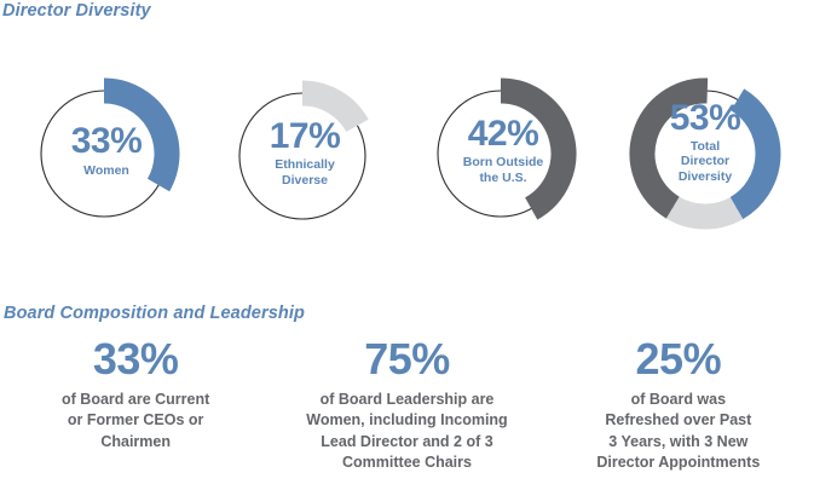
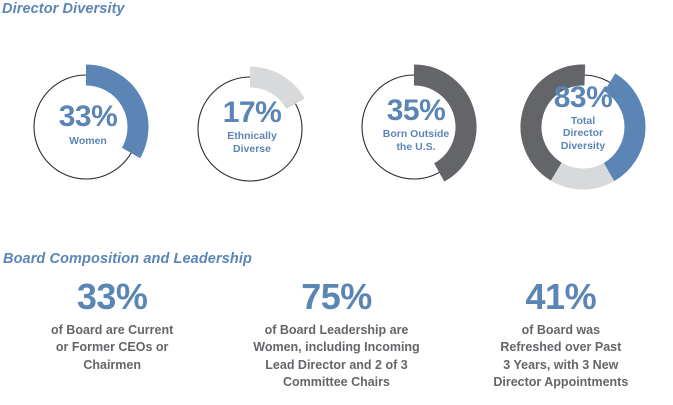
  Director Diversity
  33%
  Women
  17%
  Ethnically
  Diverse
- 42%
+ 35%
  Born Outside
  the U.S.
- 53%
+ 83%
  Total
  Director
  Diversity
  Board Composition and Leadership
  33%
  of Board are Current
  or Former CEOs or
  Chairmen
  75%
  of Board Leadership are
  Women, including Incoming
  Lead Director and 2 of 3
  Committee Chairs
- 25%
+ 41%
  of Board was
  Refreshed over Past
  3 Years, with 3 New
  Director Appointments
